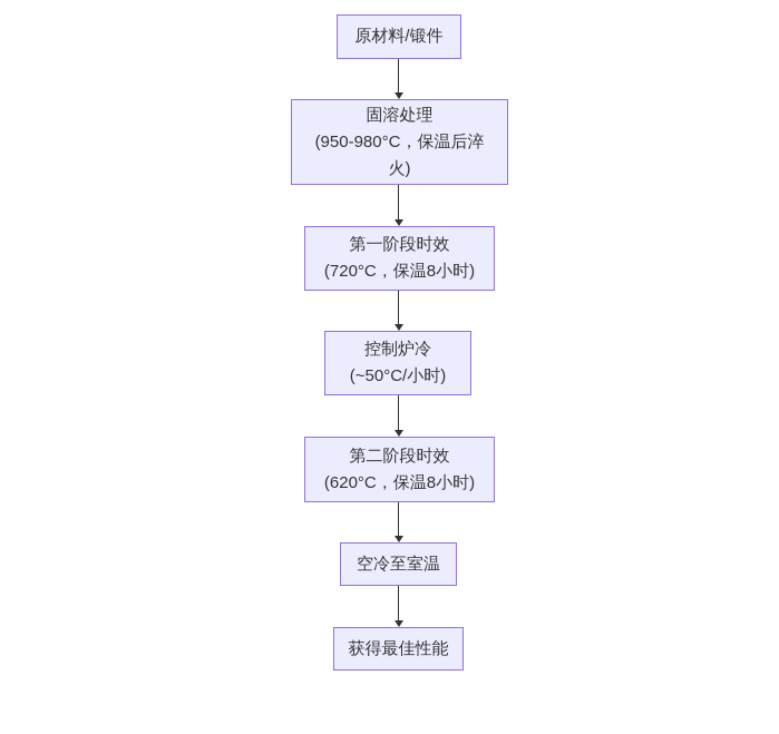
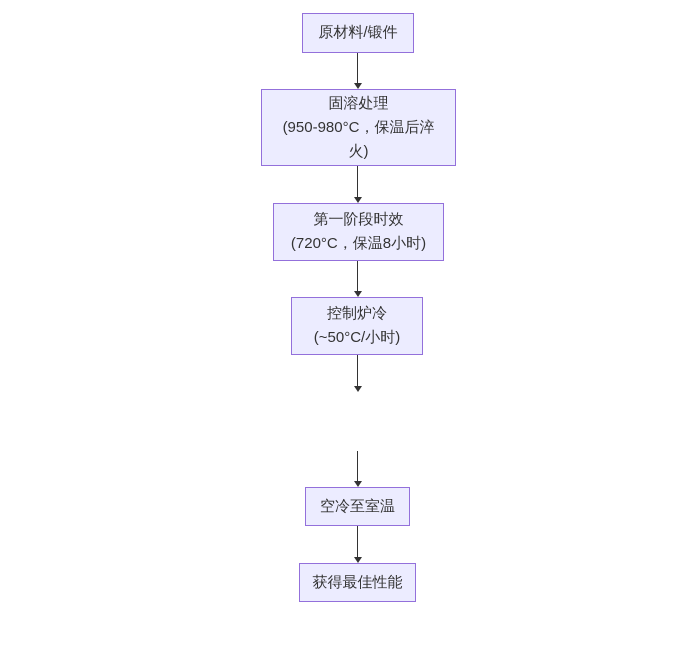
  原材料/锻件
  固溶处理
  (950-980°C，保温后淬
  火)
  第一阶段时效
  (720°C，保温8小时)
  控制炉冷
  (~50°C/小时)
- 第二阶段时效
- (620°C，保温8小时)
  空冷至室温
  获得最佳性能
